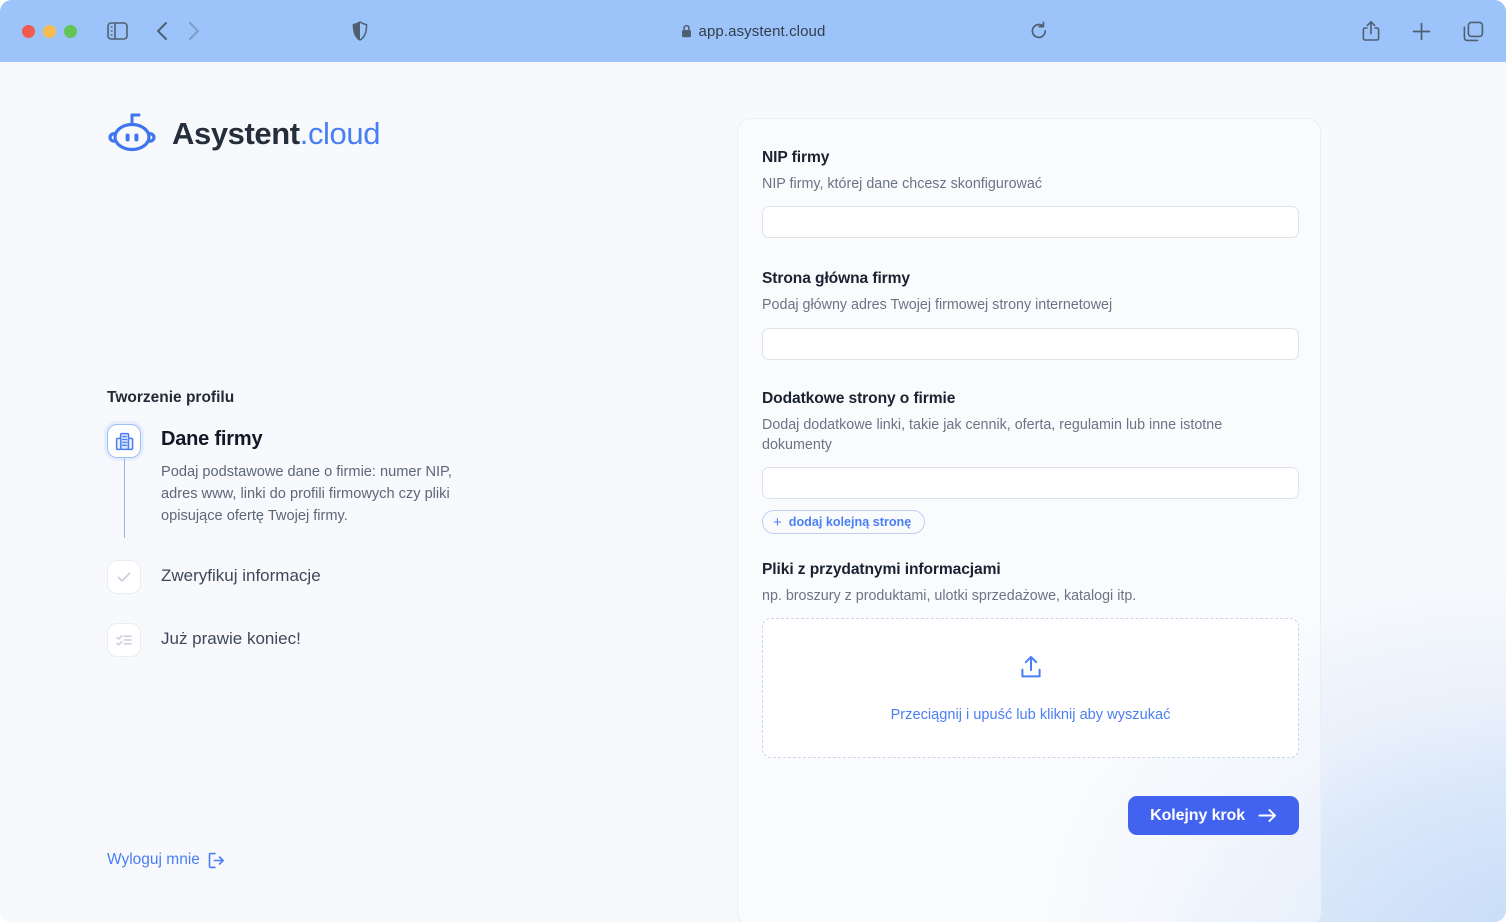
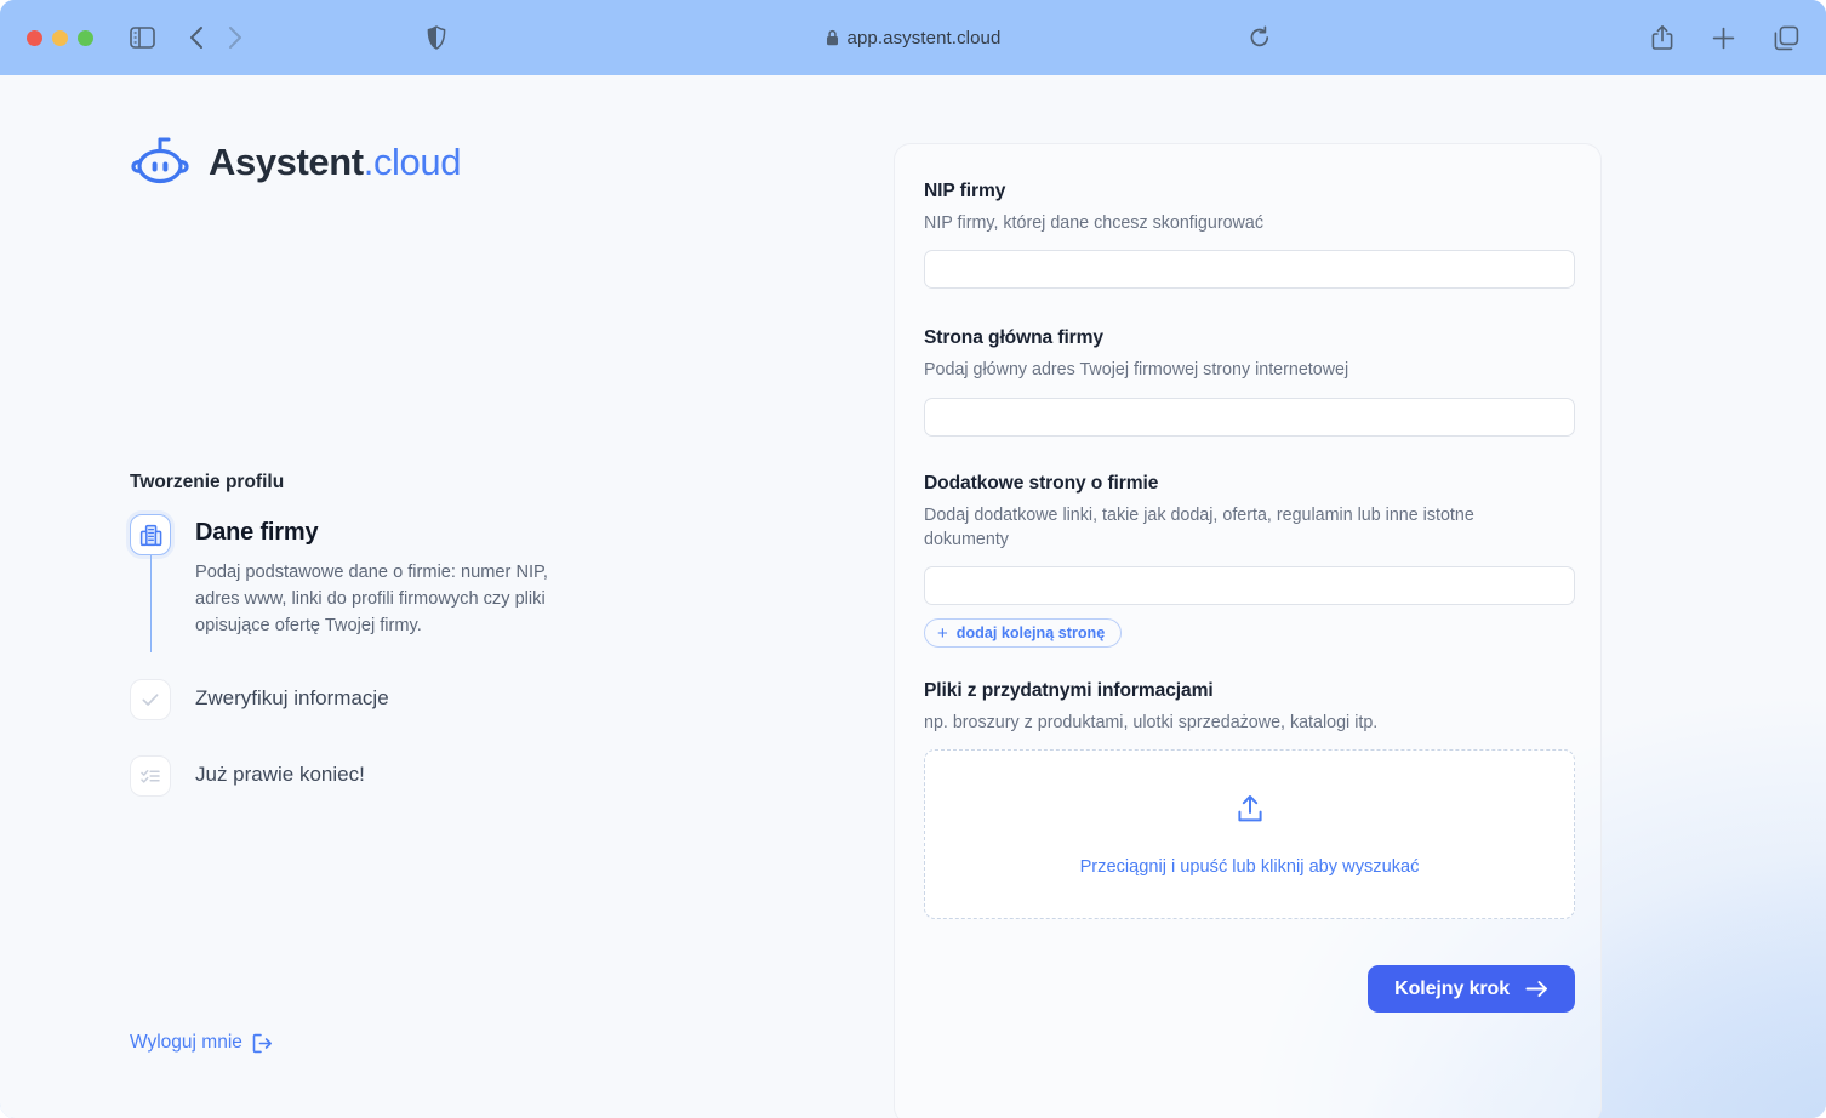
  app.asystent.cloud
  Asystent.cloud
  Tworzenie profilu
  Dane firmy
  Podaj podstawowe dane o firmie: numer NIP, adres www, linki do profili firmowych czy pliki opisujące ofertę Twojej firmy.
  Zweryfikuj informacje
  Już prawie koniec!
  Wyloguj mnie
  NIP firmy
  NIP firmy, której dane chcesz skonfigurować
  Strona główna firmy
  Podaj główny adres Twojej firmowej strony internetowej
  Dodatkowe strony o firmie
- Dodaj dodatkowe linki, takie jak cennik, oferta, regulamin lub inne istotne dokumenty
+ Dodaj dodatkowe linki, takie jak dodaj, oferta, regulamin lub inne istotne dokumenty
  +
  dodaj kolejną stronę
  Pliki z przydatnymi informacjami
  np. broszury z produktami, ulotki sprzedażowe, katalogi itp.
  Przeciągnij i upuść lub kliknij aby wyszukać
  Kolejny krok
